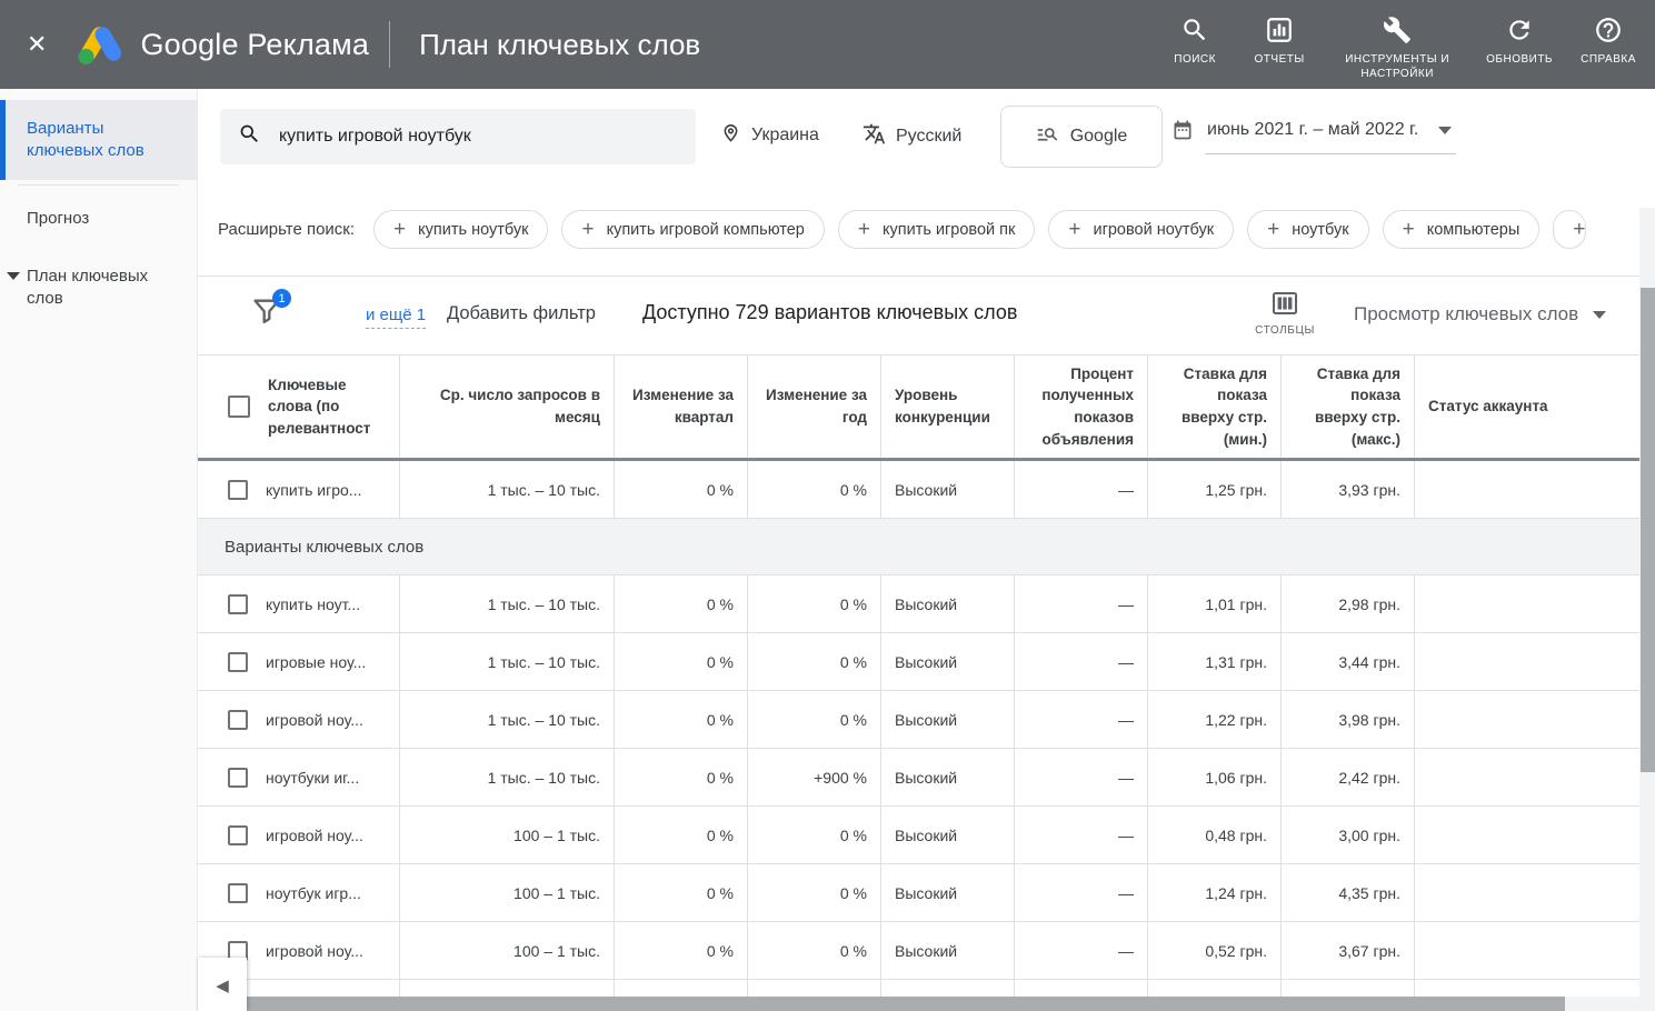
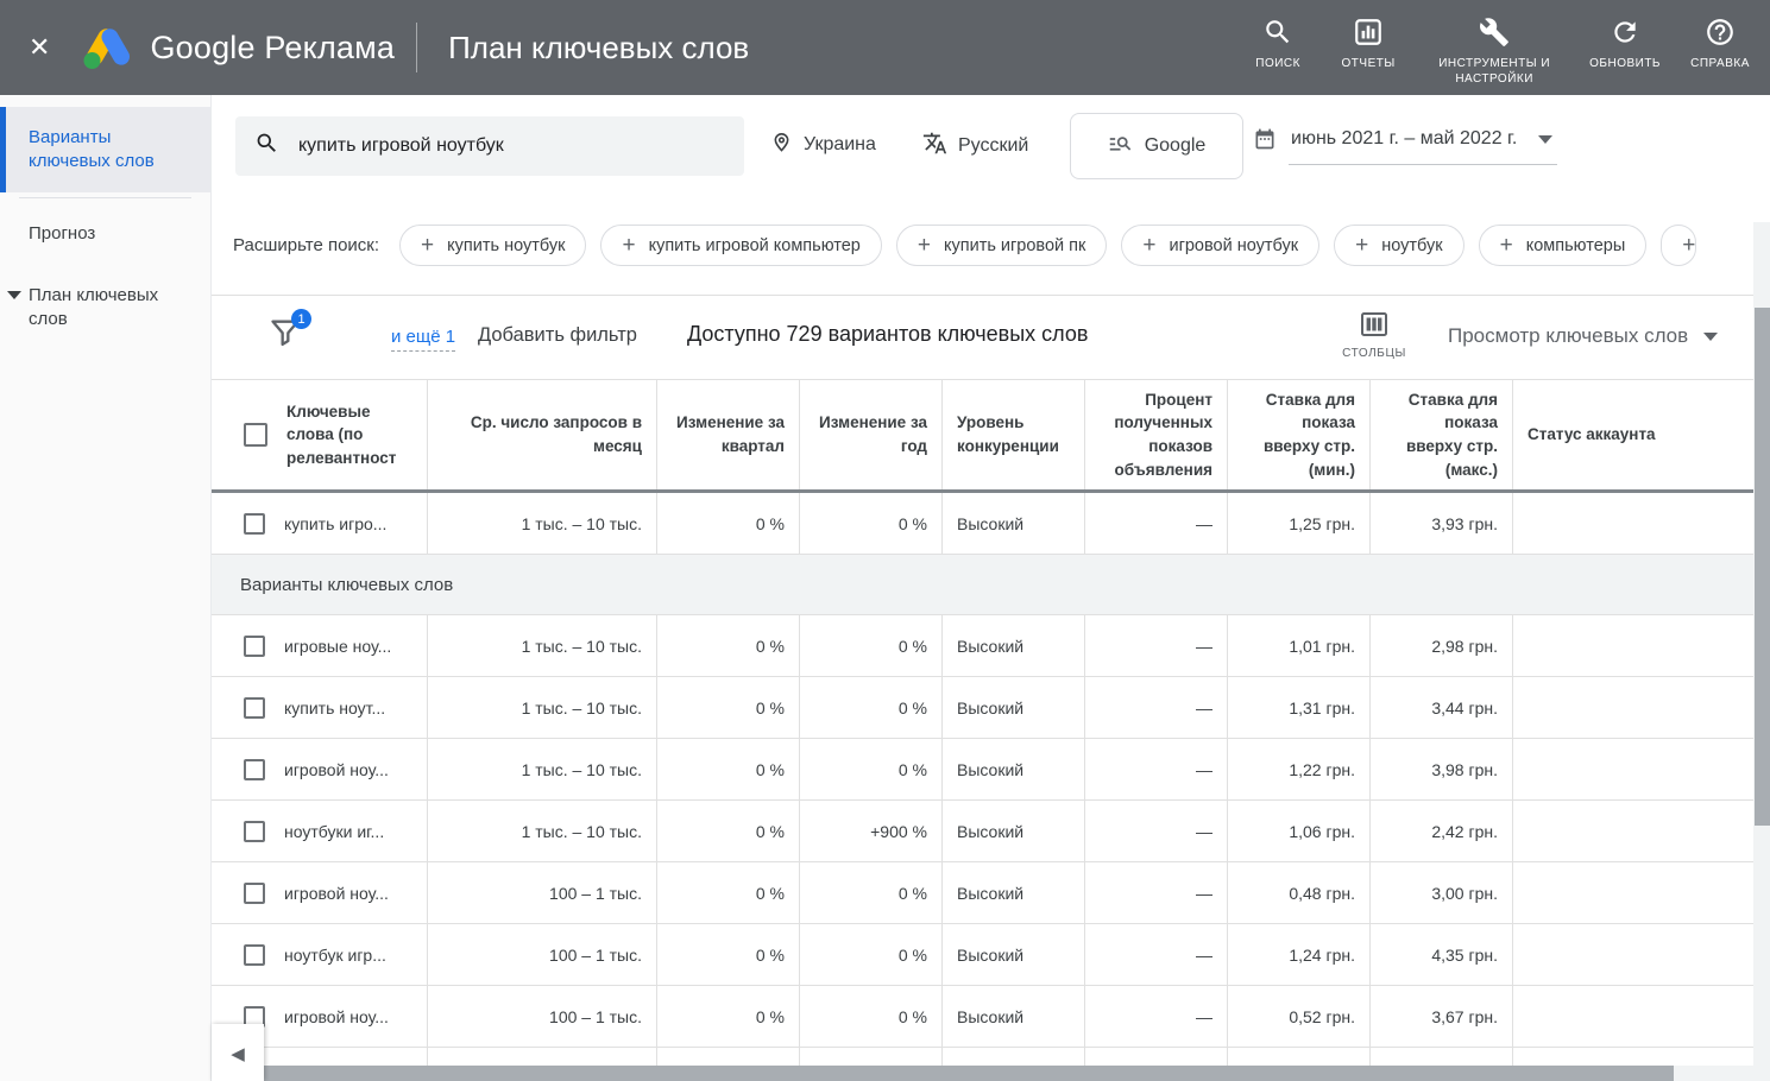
  ✕
  Google Реклама
  План ключевых слов
  ПОИСК
  ОТЧЕТЫ
  ИНСТРУМЕНТЫ И НАСТРОЙКИ
  ОБНОВИТЬ
  СПРАВКА
  Варианты ключевых слов
  Прогноз
  План ключевых слов
  купить игровой ноутбук
  Украина
  Русский
  Google
  июнь 2021 г. – май 2022 г.
  Расширьте поиск:
  +
  купить ноутбук
  +
  купить игровой компьютер
  +
  купить игровой пк
  +
  игровой ноутбук
  +
  ноутбук
  +
  компьютеры
  +
  1
  и ещё 1
  Добавить фильтр
  Доступно 729 вариантов ключевых слов
  СТОЛБЦЫ
  Просмотр ключевых слов
  Ключевые слова (по релевантност
  Ср. число запросов в месяц
  Изменение за квартал
  Изменение за год
  Уровень конкуренции
  Процент полученных показов объявления
  Ставка для показа вверху стр. (мин.)
  Ставка для показа вверху стр. (макс.)
  Статус аккаунта
  купить игро...
  1 тыс. – 10 тыс.
  0 %
  0 %
  Высокий
  —
  1,25 грн.
  3,93 грн.
  Варианты ключевых слов
- купить ноут...
+ игровые ноу...
  1 тыс. – 10 тыс.
  0 %
  0 %
  Высокий
  —
  1,01 грн.
  2,98 грн.
- игровые ноу...
+ купить ноут...
  1 тыс. – 10 тыс.
  0 %
  0 %
  Высокий
  —
  1,31 грн.
  3,44 грн.
  игровой ноу...
  1 тыс. – 10 тыс.
  0 %
  0 %
  Высокий
  —
  1,22 грн.
  3,98 грн.
  ноутбуки иг...
  1 тыс. – 10 тыс.
  0 %
  +900 %
  Высокий
  —
  1,06 грн.
  2,42 грн.
  игровой ноу...
  100 – 1 тыс.
  0 %
  0 %
  Высокий
  —
  0,48 грн.
  3,00 грн.
  ноутбук игр...
  100 – 1 тыс.
  0 %
  0 %
  Высокий
  —
  1,24 грн.
  4,35 грн.
  игровой ноу...
  100 – 1 тыс.
  0 %
  0 %
  Высокий
  —
  0,52 грн.
  3,67 грн.
  ◀
